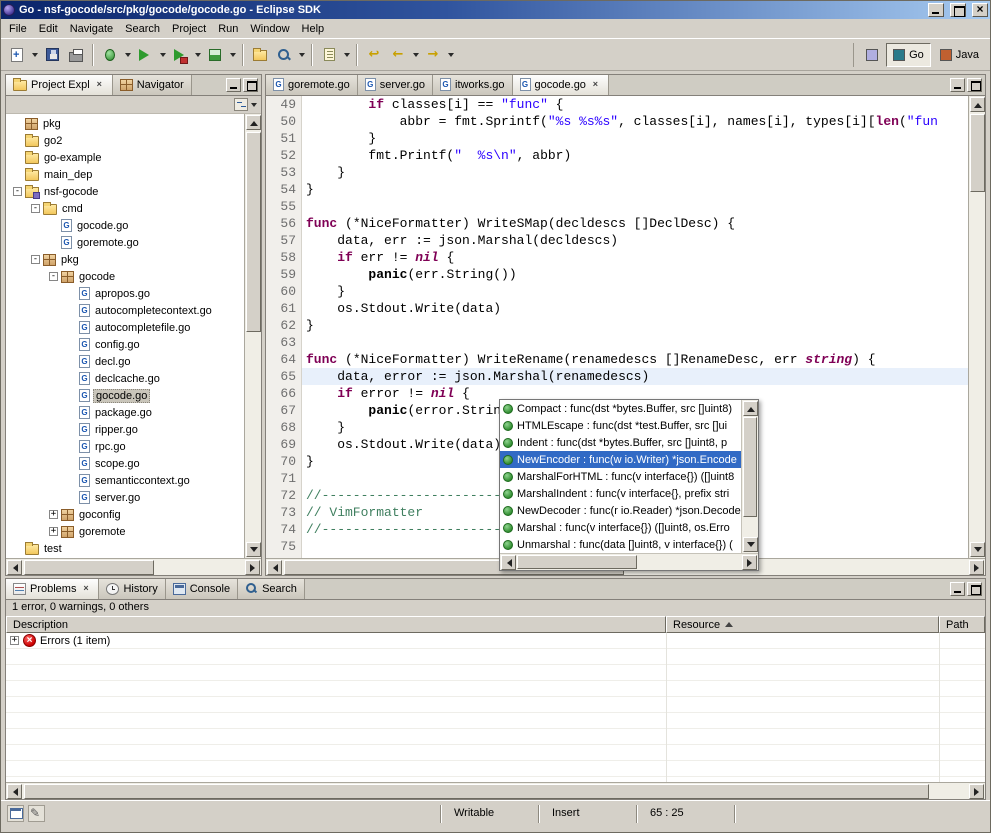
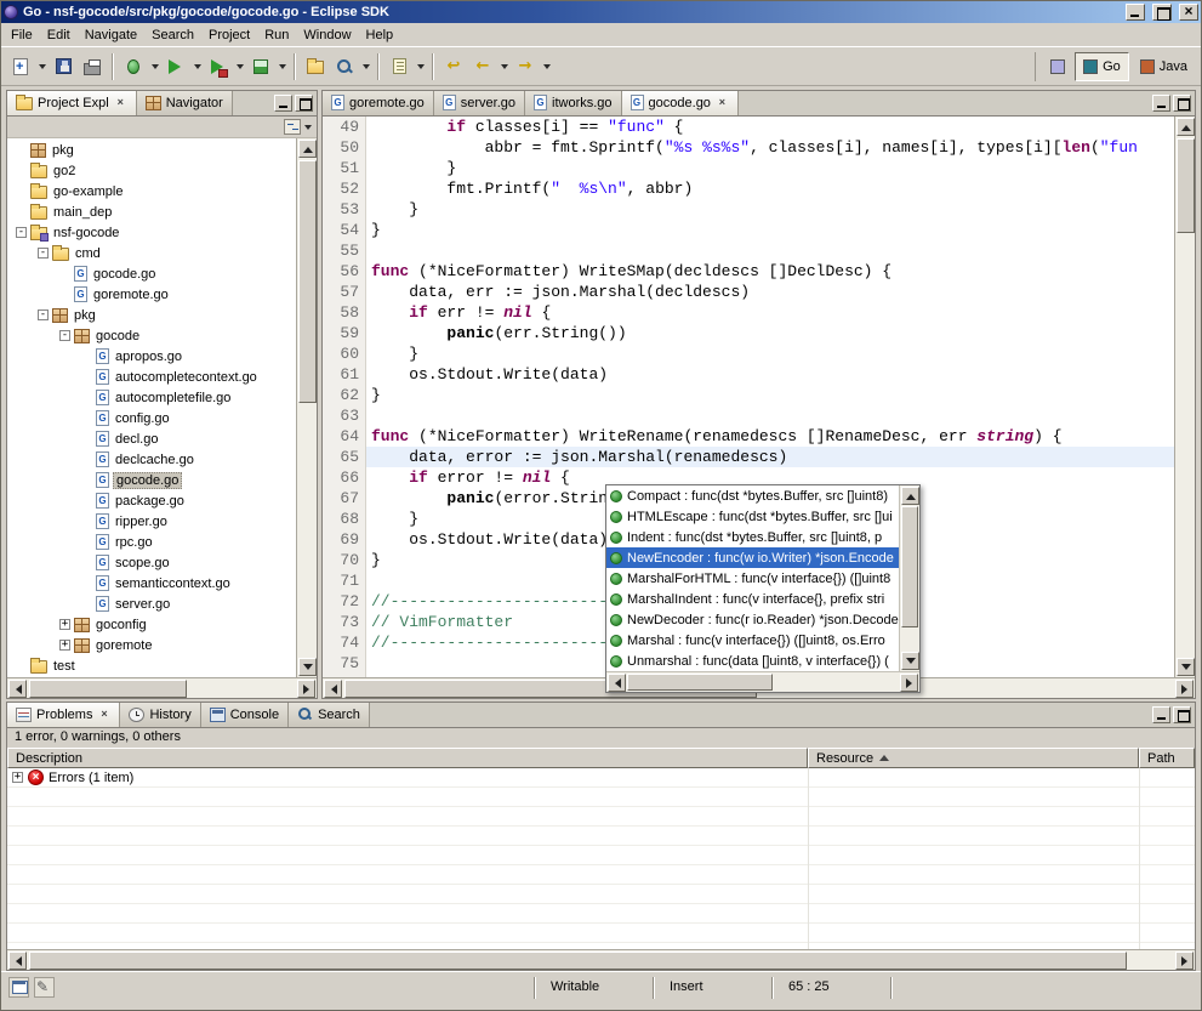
  Go - nsf-gocode/src/pkg/gocode/gocode.go - Eclipse SDK
  File
  Edit
  Navigate
  Search
  Project
  Run
  Window
  Help
  Go
  Java
  Project Expl
  Navigator
  pkg
  go2
  go-example
  main_dep
  -
  nsf-gocode
  -
  cmd
  gocode.go
  goremote.go
  -
  pkg
  -
  gocode
  apropos.go
  autocompletecontext.go
  autocompletefile.go
  config.go
  decl.go
  declcache.go
  gocode.go
  package.go
  ripper.go
  rpc.go
  scope.go
  semanticcontext.go
  server.go
  +
  goconfig
  +
  goremote
  test
  goremote.go
  server.go
  itworks.go
  gocode.go
  49
  50
  51
  52
  53
  54
  55
  56
  57
  58
  59
  60
  61
  62
  63
  64
  65
  66
  67
  68
  69
  70
  71
  72
  73
  74
  75
  if classes[i] == "func" {
  abbr = fmt.Sprintf("%s %s%s", classes[i], names[i], types[i][len("fun
  }
  fmt.Printf(" %s\n", abbr)
  }
  }
  func (*NiceFormatter) WriteSMap(decldescs []DeclDesc) {
  data, err := json.Marshal(decldescs)
  if err != nil {
  panic(err.String())
  }
  os.Stdout.Write(data)
  }
  func (*NiceFormatter) WriteRename(renamedescs []RenameDesc, err string) {
  data, error := json.Marshal(renamedescs)
  if error != nil {
  panic(error.Strin
  }
  os.Stdout.Write(data)
  }
  // VimFormatter
  Problems
  History
  Console
  Search
  1 error, 0 warnings, 0 others
  Description
  Resource
  Path
  +
  Errors (1 item)
  Writable
  Insert
  65 : 25
  Compact : func(dst *bytes.Buffer, src []uint8)
- HTMLEscape : func(dst *test.Buffer, src []ui
+ HTMLEscape : func(dst *bytes.Buffer, src []ui
  Indent : func(dst *bytes.Buffer, src []uint8, p
  NewEncoder : func(w io.Writer) *json.Encode
  MarshalForHTML : func(v interface{}) ([]uint8
  MarshalIndent : func(v interface{}, prefix stri
  NewDecoder : func(r io.Reader) *json.Decode
  Marshal : func(v interface{}) ([]uint8, os.Erro
  Unmarshal : func(data []uint8, v interface{}) (
